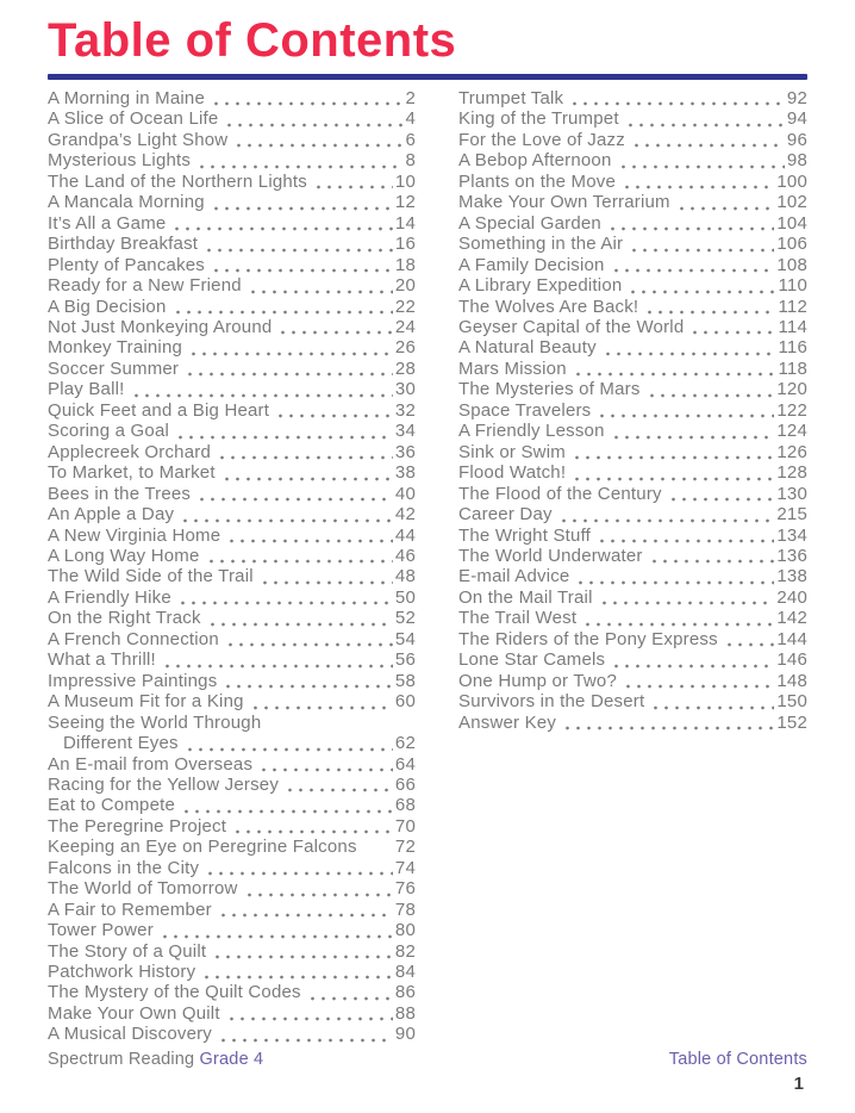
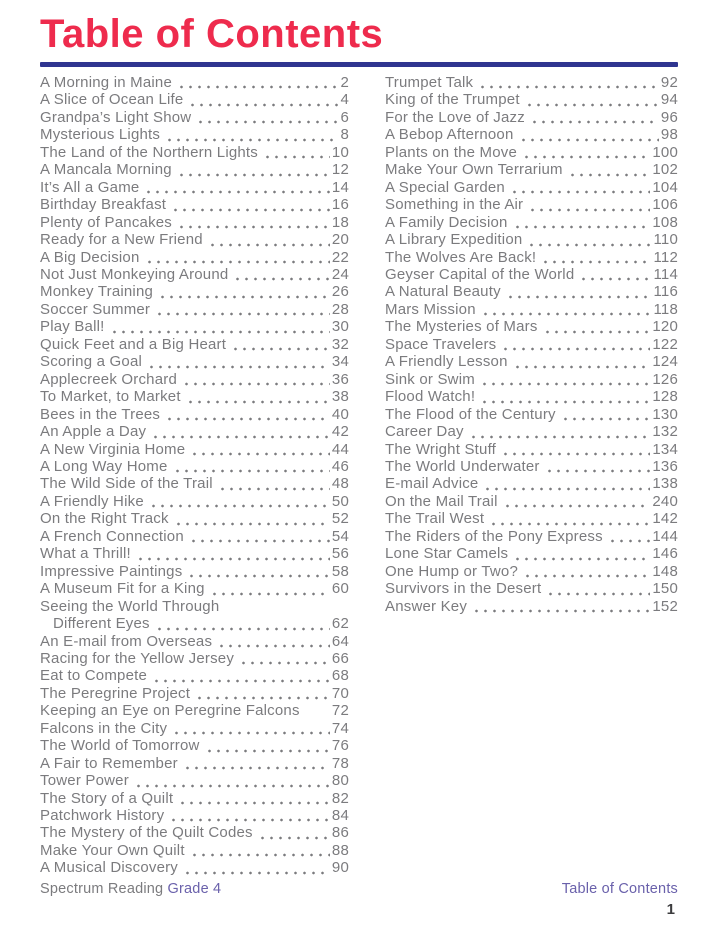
  Table of Contents
  A Morning in Maine
  2
  A Slice of Ocean Life
  4
  Grandpa’s Light Show
  6
  Mysterious Lights
  8
  The Land of the Northern Lights
  10
  A Mancala Morning
  12
  It’s All a Game
  14
  Birthday Breakfast
  16
  Plenty of Pancakes
  18
  Ready for a New Friend
  20
  A Big Decision
  22
  Not Just Monkeying Around
  24
  Monkey Training
  26
  Soccer Summer
  28
  Play Ball!
  30
  Quick Feet and a Big Heart
  32
  Scoring a Goal
  34
  Applecreek Orchard
  36
  To Market, to Market
  38
  Bees in the Trees
  40
  An Apple a Day
  42
  A New Virginia Home
  44
  A Long Way Home
  46
  The Wild Side of the Trail
  48
  A Friendly Hike
  50
  On the Right Track
  52
  A French Connection
  54
  What a Thrill!
  56
  Impressive Paintings
  58
  A Museum Fit for a King
  60
  Seeing the World Through
  Different Eyes
  62
  An E-mail from Overseas
  64
  Racing for the Yellow Jersey
  66
  Eat to Compete
  68
  The Peregrine Project
  70
  Keeping an Eye on Peregrine Falcons
  72
  Falcons in the City
  74
  The World of Tomorrow
  76
  A Fair to Remember
  78
  Tower Power
  80
  The Story of a Quilt
  82
  Patchwork History
  84
  The Mystery of the Quilt Codes
  86
  Make Your Own Quilt
  88
  A Musical Discovery
  90
  Trumpet Talk
  92
  King of the Trumpet
  94
  For the Love of Jazz
  96
  A Bebop Afternoon
  98
  Plants on the Move
  100
  Make Your Own Terrarium
  102
  A Special Garden
  104
  Something in the Air
  106
  A Family Decision
  108
  A Library Expedition
  110
  The Wolves Are Back!
  112
  Geyser Capital of the World
  114
  A Natural Beauty
  116
  Mars Mission
  118
  The Mysteries of Mars
  120
  Space Travelers
  122
  A Friendly Lesson
  124
  Sink or Swim
  126
  Flood Watch!
  128
  The Flood of the Century
  130
  Career Day
- 215
+ 132
  The Wright Stuff
  134
  The World Underwater
  136
  E-mail Advice
  138
  On the Mail Trail
  240
  The Trail West
  142
  The Riders of the Pony Express
  144
  Lone Star Camels
  146
  One Hump or Two?
  148
  Survivors in the Desert
  150
  Answer Key
  152
  Spectrum Reading Grade 4
  Table of Contents
  1
